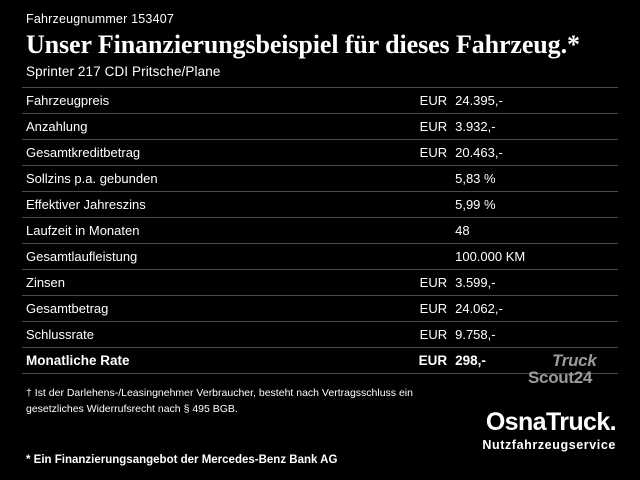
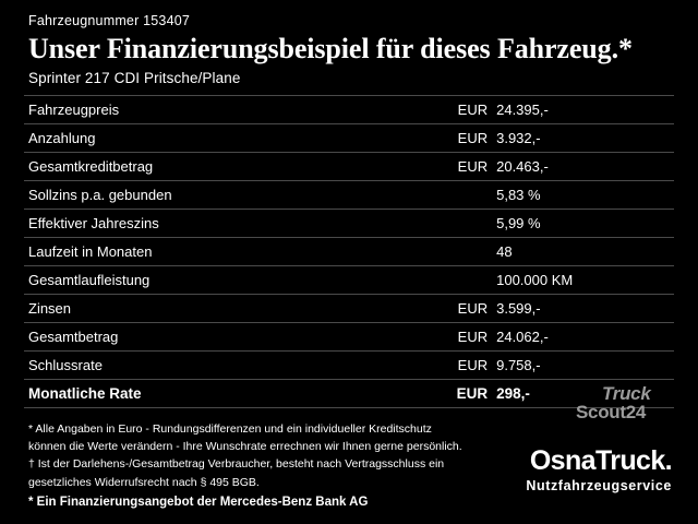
  Fahrzeugnummer 153407
  Unser Finanzierungsbeispiel für dieses Fahrzeug.*
  Sprinter 217 CDI Pritsche/Plane
  Fahrzeugpreis	EUR	24.395,-
  Anzahlung	EUR	3.932,-
  Gesamtkreditbetrag	EUR	20.463,-
  Sollzins p.a. gebunden		5,83 %
  Effektiver Jahreszins		5,99 %
  Laufzeit in Monaten		48
  Gesamtlaufleistung		100.000 KM
  Zinsen	EUR	3.599,-
  Gesamtbetrag	EUR	24.062,-
  Schlussrate	EUR	9.758,-
  Monatliche Rate	EUR	298,-
+ * Alle Angaben in Euro - Rundungsdifferenzen und ein individueller Kreditschutz
+ können die Werte verändern - Ihre Wunschrate errechnen wir Ihnen gerne persönlich.
- † Ist der Darlehens-/Leasingnehmer Verbraucher, besteht nach Vertragsschluss ein
+ † Ist der Darlehens-/Gesamtbetrag Verbraucher, besteht nach Vertragsschluss ein
  gesetzliches Widerrufsrecht nach § 495 BGB.
  * Ein Finanzierungsangebot der Mercedes-Benz Bank AG
  Truck
  Scout24
  OsnaTruck.
  Nutzfahrzeugservice
